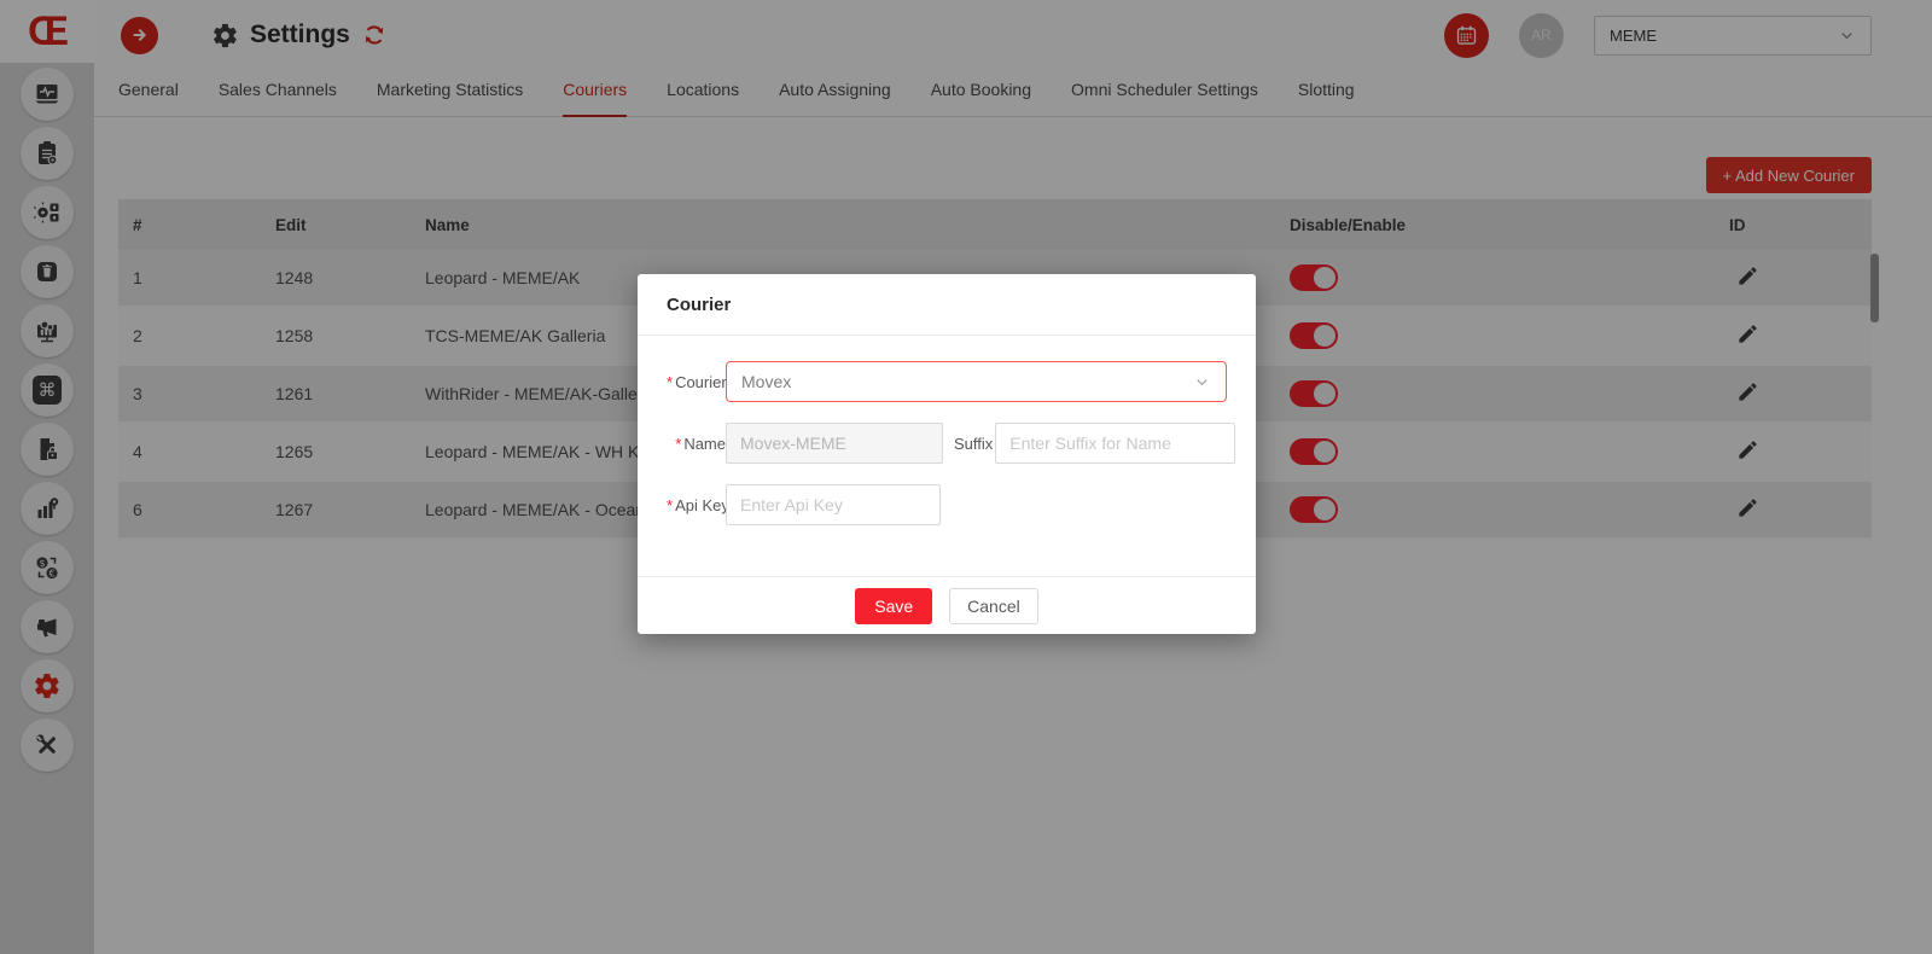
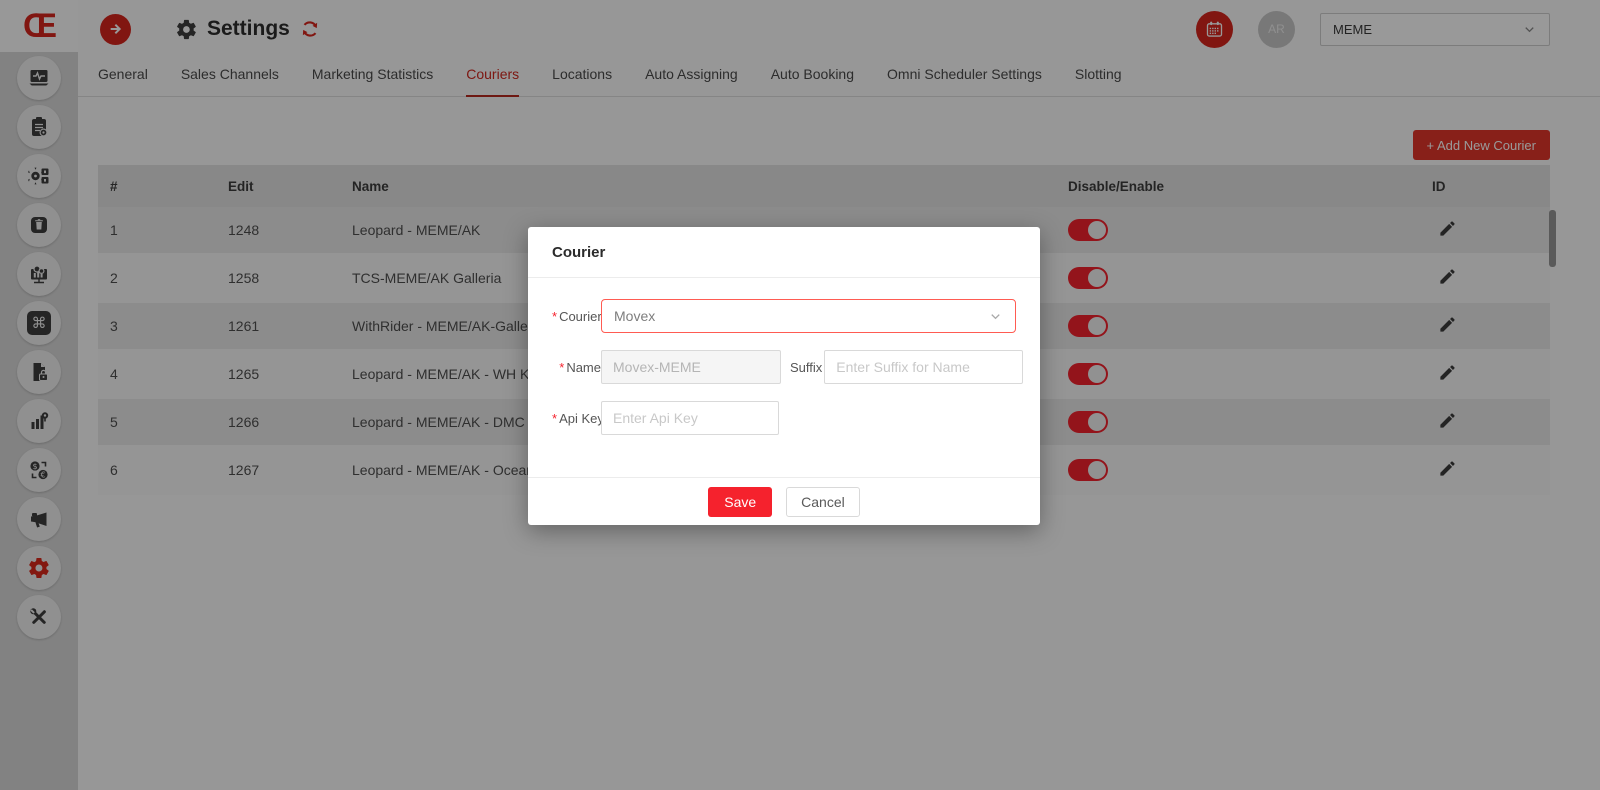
  Œ
  ⌘
  $
  €
  Settings
  MEME
  General
  Sales Channels
  Marketing Statistics
  Couriers
  Locations
  Auto Assigning
  Auto Booking
  Omni Scheduler Settings
  Slotting
  + Add New Courier
  #
  Edit
  Name
  Disable/Enable
  ID
  1
  1248
  Leopard - MEME/AK
  2
  1258
  TCS-MEME/AK Galleria
  3
  1261
  WithRider - MEME/AK-Galle
  4
  1265
  Leopard - MEME/AK - WH K
+ 5
+ 1266
+ Leopard - MEME/AK - DMC
  6
  1267
  Leopard - MEME/AK - Ocea
  Courier
  * Courier
  Movex
  * Name
  Movex-MEME
  Suffix
  Enter Suffix for Name
  * Api Ke
  Enter Api Key
  Save
  Cancel
